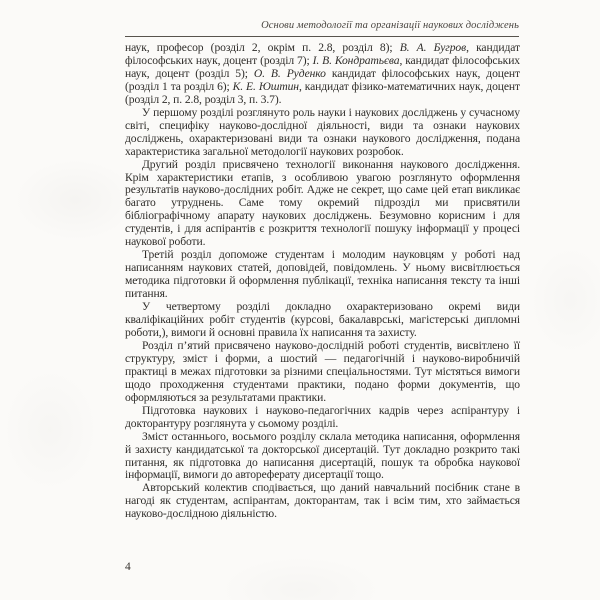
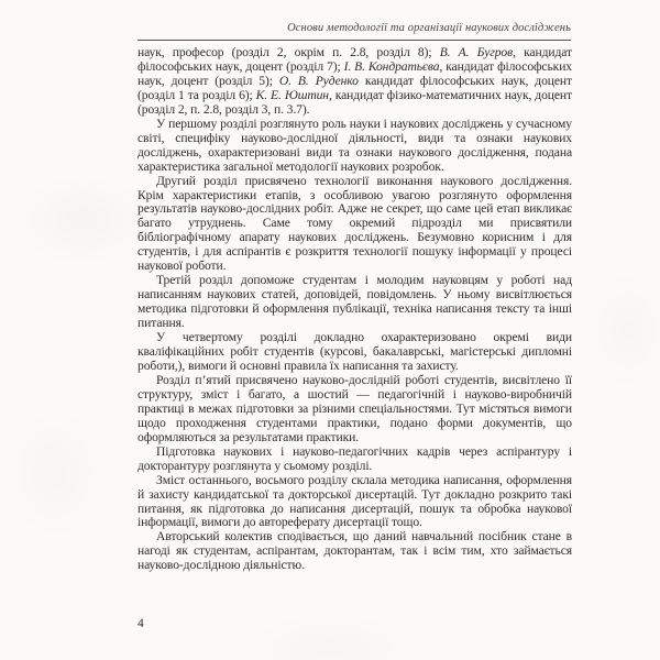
  Основи методології та організації наукових досліджень
  наук, професор (розділ 2, окрім п. 2.8, розділ 8); В. А. Бугров, кандидат філософських наук, доцент (розділ 7); І. В. Кондратьєва, кандидат філософських наук, доцент (розділ 5); О. В. Руденко кандидат філософських наук, доцент (розділ 1 та розділ 6); К. Е. Юштин, кандидат фізико-математичних наук, доцент (розділ 2, п. 2.8, розділ 3, п. 3.7).
  У першому розділі розглянуто роль науки і наукових досліджень у сучасному світі, специфіку науково-дослідної діяльності, види та ознаки наукових досліджень, охарактеризовані види та ознаки наукового дослідження, подана характеристика загальної методології наукових розробок.
  Другий розділ присвячено технології виконання наукового дослідження. Крім характеристики етапів, з особливою увагою розглянуто оформлення результатів науково-дослідних робіт. Адже не секрет, що саме цей етап викликає багато утруднень. Саме тому окремий підрозділ ми присвятили бібліографічному апарату наукових досліджень. Безумовно корисним і для студентів, і для аспірантів є розкриття технології пошуку інформації у процесі наукової роботи.
  Третій розділ допоможе студентам і молодим науковцям у роботі над написанням наукових статей, доповідей, повідомлень. У ньому висвітлюється методика підготовки й оформлення публікації, техніка написання тексту та інші питання.
  У четвертому розділі докладно охарактеризовано окремі види кваліфікаційних робіт студентів (курсові, бакалаврські, магістерські дипломні роботи,), вимоги й основні правила їх написання та захисту.
- Розділ п’ятий присвячено науково-дослідній роботі студентів, висвітлено її структуру, зміст і форми, а шостий — педагогічній і науково-виробничій практиці в межах підготовки за різними спеціальностями. Тут містяться вимоги щодо проходження студентами практики, подано форми документів, що оформляються за результатами практики.
+ Розділ п’ятий присвячено науково-дослідній роботі студентів, висвітлено її структуру, зміст і багато, а шостий — педагогічній і науково-виробничій практиці в межах підготовки за різними спеціальностями. Тут містяться вимоги щодо проходження студентами практики, подано форми документів, що оформляються за результатами практики.
  Підготовка наукових і науково-педагогічних кадрів через аспірантуру і докторантуру розглянута у сьомому розділі.
  Зміст останнього, восьмого розділу склала методика написання, оформлення й захисту кандидатської та докторської дисертацій. Тут докладно розкрито такі питання, як підготовка до написання дисертацій, пошук та обробка наукової інформації, вимоги до автореферату дисертації тощо.
  Авторський колектив сподівається, що даний навчальний посібник стане в нагоді як студентам, аспірантам, докторантам, так і всім тим, хто займається науково-дослідною діяльністю.
  4
